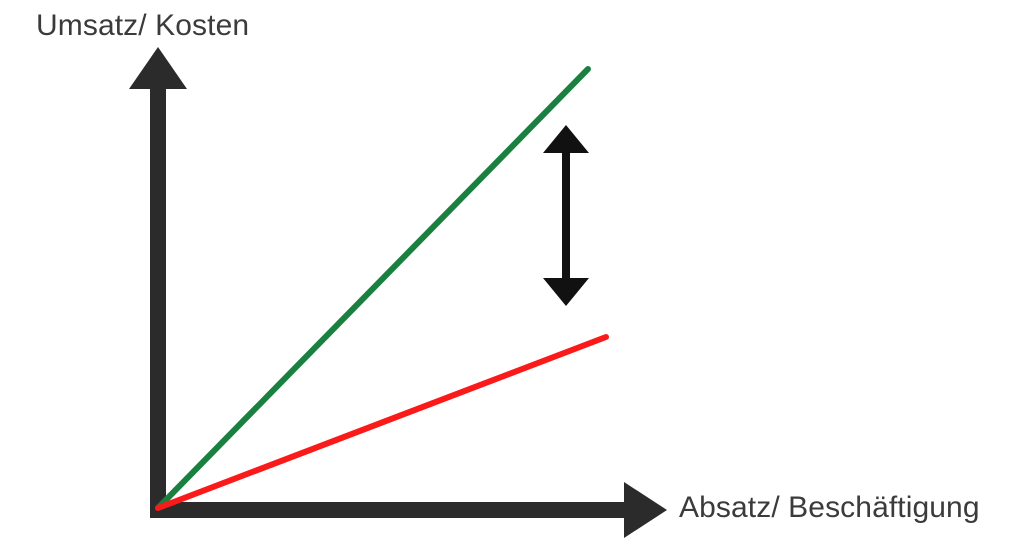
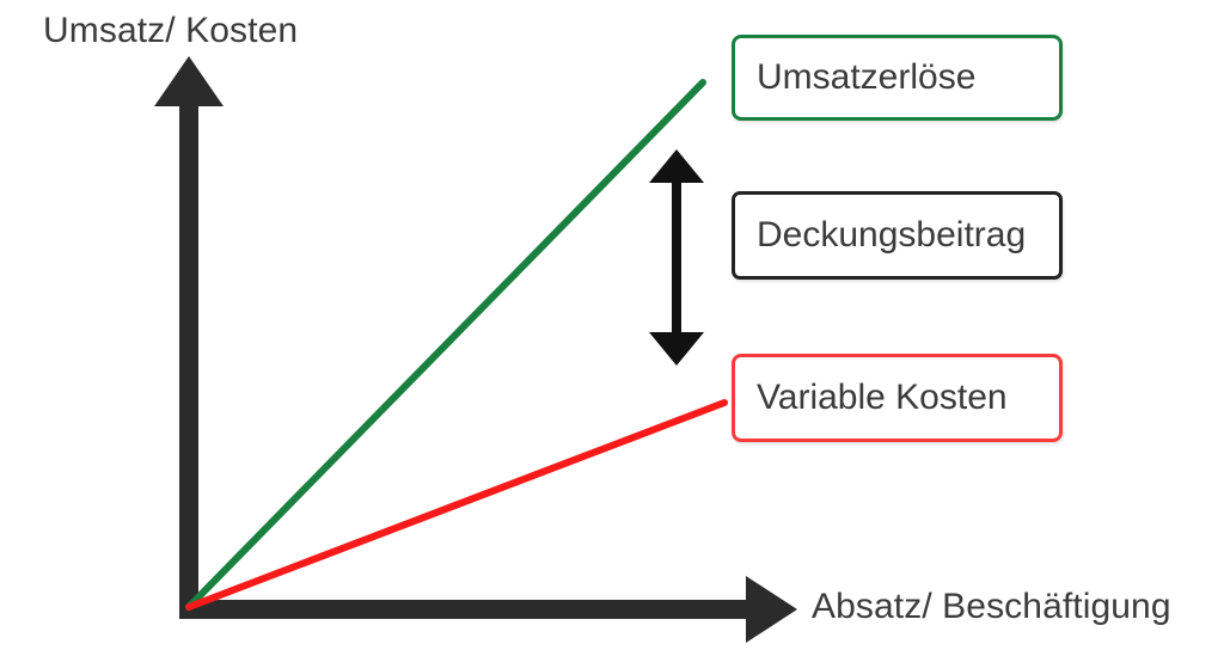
  Umsatz/ Kosten
  Absatz/ Beschäftigung
+ Umsatzerlöse
+ Deckungsbeitrag
+ Variable Kosten
